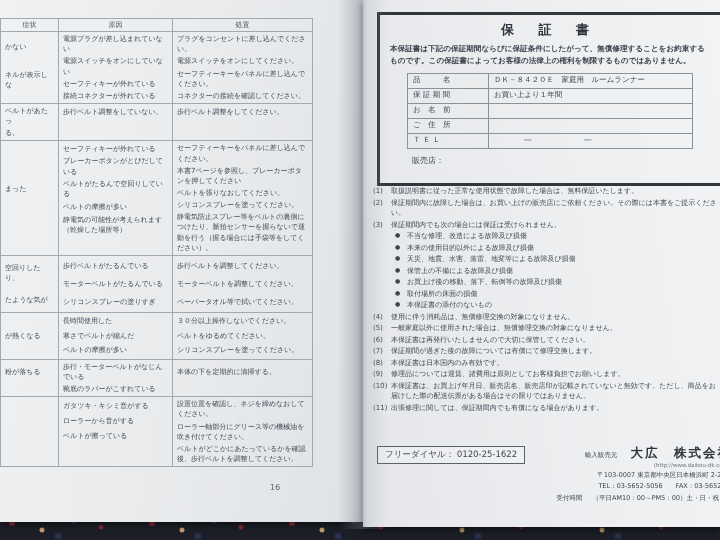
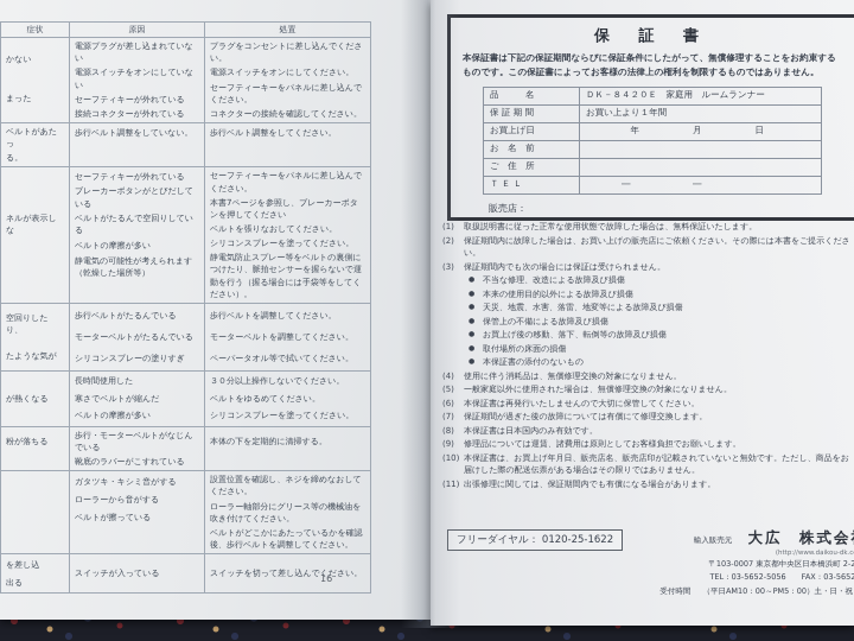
  症状	原因	処置
- かないネルが表示しな	電源プラグが差し込まれていない電源スイッチをオンにしていないセーフティキーが外れている接続コネクターが外れている	プラグをコンセントに差し込んでください。電源スイッチをオンにしてください。セーフティーキーをパネルに差し込んでください。コネクターの接続を確認してください。
+ かないまった	電源プラグが差し込まれていない電源スイッチをオンにしていないセーフティキーが外れている接続コネクターが外れている	プラグをコンセントに差し込んでください。電源スイッチをオンにしてください。セーフティーキーをパネルに差し込んでください。コネクターの接続を確認してください。
  ベルトがあたっる。	歩行ベルト調整をしていない。	歩行ベルト調整をしてください。
- まった	セーフティキーが外れているブレーカーボタンがとびだしているベルトがたるんで空回りしているベルトの摩擦が多い静電気の可能性が考えられます（乾燥した場所等）	セーフティーキーをパネルに差し込んでください。本書7ページを参照し、ブレーカーボタンを押してくださいベルトを張りなおしてください。シリコンスプレーを塗ってください。静電気防止スプレー等をベルトの裏側につけたり、脈拍センサーを握らないで運動を行う（握る場合には手袋等をしてください）。
+ ネルが表示しな	セーフティキーが外れているブレーカーボタンがとびだしているベルトがたるんで空回りしているベルトの摩擦が多い静電気の可能性が考えられます（乾燥した場所等）	セーフティーキーをパネルに差し込んでください。本書7ページを参照し、ブレーカーボタンを押してくださいベルトを張りなおしてください。シリコンスプレーを塗ってください。静電気防止スプレー等をベルトの裏側につけたり、脈拍センサーを握らないで運動を行う（握る場合には手袋等をしてください）。
  空回りしたり、たような気が	歩行ベルトがたるんでいるモーターベルトがたるんでいるシリコンスプレーの塗りすぎ	歩行ベルトを調整してください。モーターベルトを調整してください。ペーパータオル等で拭いてください。
  が熱くなる	長時間使用した寒さでベルトが縮んだベルトの摩擦が多い	３０分以上操作しないでください。ベルトをゆるめてください。シリコンスプレーを塗ってください。
  粉が落ちる	歩行・モーターベルトがなじんでいる靴底のラバーがこすれている	本体の下を定期的に清掃する。
  	ガタツキ・キシミ音がするローラーから音がするベルトが擦っている	設置位置を確認し、ネジを締めなおしてください。ローラー軸部分にグリース等の機械油を吹き付けてください。ベルトがどこかにあたっているかを確認後、歩行ベルトを調整してください。
+ を差し込出る	スイッチが入っている	スイッチを切って差し込んでください。
  16
  保 証 書
  本保証書は下記の保証期間ならびに保証条件にしたがって、無償修理することをお約束するものです。この保証書によってお客様の法律上の権利を制限するものではありません。
  品 名	ＤＫ－８４２０Ｅ 家庭用 ルームランナー
  保 証 期 間	お買い上より１年間
+ お買上げ日	年 月 日
  お 名 前
  ご 住 所
  Ｔ Ｅ Ｌ	― ―
  販売店：
  取扱説明書に従った正常な使用状態で故障した場合は、無料保証いたします。
  保証期間内に故障した場合は、お買い上げの販売店にご依頼ください。その際には本書をご提示ください。
  保証期間内でも次の場合には保証は受けられません。
  不当な修理、改造による故障及び損傷
  本来の使用目的以外による故障及び損傷
  天災、地震、水害、落雷、地変等による故障及び損傷
  保管上の不備による故障及び損傷
  お買上げ後の移動、落下、転倒等の故障及び損傷
  取付場所の床面の損傷
  本保証書の添付のないもの
  使用に伴う消耗品は、無償修理交換の対象になりません。
  一般家庭以外に使用された場合は、無償修理交換の対象になりません。
  本保証書は再発行いたしませんので大切に保管してください。
  保証期間が過ぎた後の故障については有償にて修理交換します。
  本保証書は日本国内のみ有効です。
  修理品については運賃、諸費用は原則としてお客様負担でお願いします。
  本保証書は、お買上げ年月日、販売店名、販売店印が記載されていないと無効です。ただし、商品をお届けした際の配送伝票がある場合はその限りではありません。
  出張修理に関しては、保証期間内でも有償になる場合があります。
  フリーダイヤル： 0120-25-1622
  輸入販売元 大広 株式会
  〒103-0007 東京都中央区日本橋浜町 2-2
  TEL：03-5652-5056 FAX：03-5652
  受付時間 （平日AM10：00～PM5：00）土・日・祝
